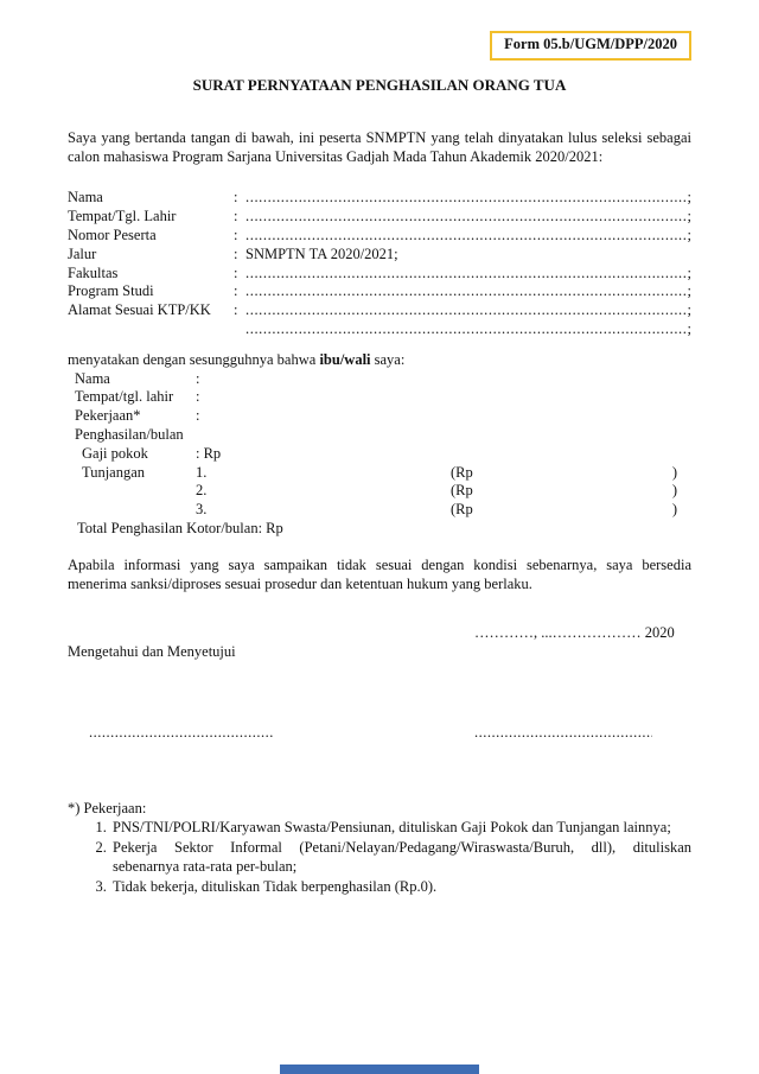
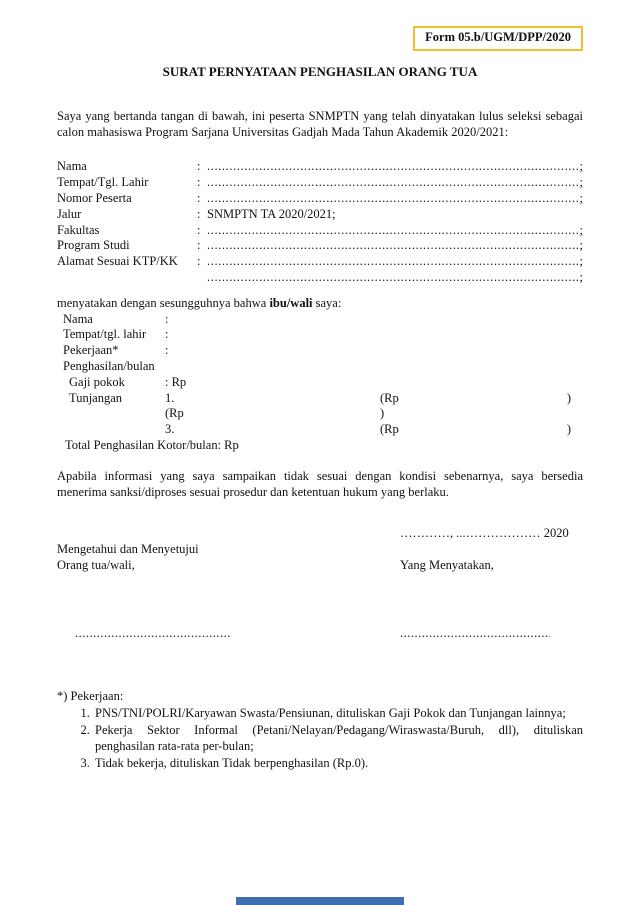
  Form 05.b/UGM/DPP/2020
  SURAT PERNYATAAN PENGHASILAN ORANG TUA
  Saya yang bertanda tangan di bawah, ini peserta SNMPTN yang telah dinyatakan lulus seleksi sebagai calon mahasiswa Program Sarjana Universitas Gadjah Mada Tahun Akademik 2020/2021:
  Nama
  :
  ;
  Tempat/Tgl. Lahir
  :
  ;
  Nomor Peserta
  :
  ;
  Jalur
  :
  SNMPTN TA 2020/2021;
  Fakultas
  :
  ;
  Program Studi
  :
  ;
  Alamat Sesuai KTP/KK
  :
  ;
  ;
  menyatakan dengan sesungguhnya bahwa ibu/wali saya:
  Nama
  :
  Tempat/tgl. lahir
  :
  Pekerjaan*
  :
  Penghasilan/bulan
  Gaji pokok
  : Rp
  Tunjangan
  1.
  (Rp
  )
- 2.
  (Rp
  )
  3.
  (Rp
  )
  Total Penghasilan Kotor/bulan: Rp
  Apabila informasi yang saya sampaikan tidak sesuai dengan kondisi sebenarnya, saya bersedia menerima sanksi/diproses sesuai prosedur dan ketentuan hukum yang berlaku.
  …………, ...……………… 2020
  Mengetahui dan Menyetujui
+ Orang tua/wali,
+ Yang Menyatakan,
  *) Pekerjaan:
  PNS/TNI/POLRI/Karyawan Swasta/Pensiunan, dituliskan Gaji Pokok dan Tunjangan lainnya;
- Pekerja Sektor Informal (Petani/Nelayan/Pedagang/Wiraswasta/Buruh, dll), dituliskan sebenarnya rata-rata per-bulan;
+ Pekerja Sektor Informal (Petani/Nelayan/Pedagang/Wiraswasta/Buruh, dll), dituliskan penghasilan rata-rata per-bulan;
  Tidak bekerja, dituliskan Tidak berpenghasilan (Rp.0).
